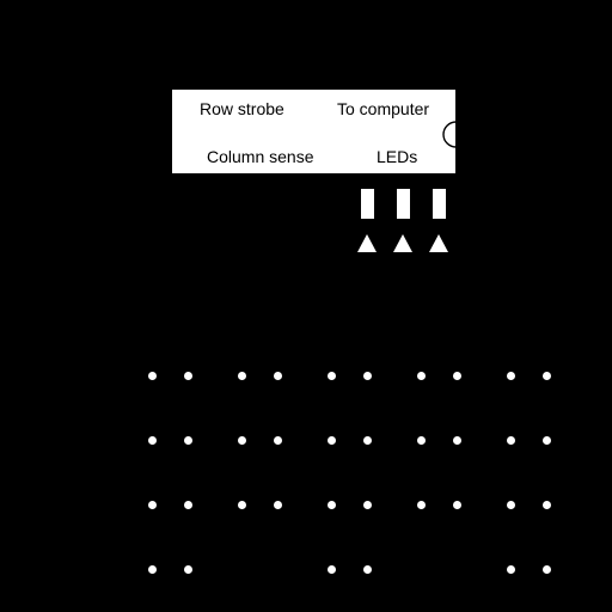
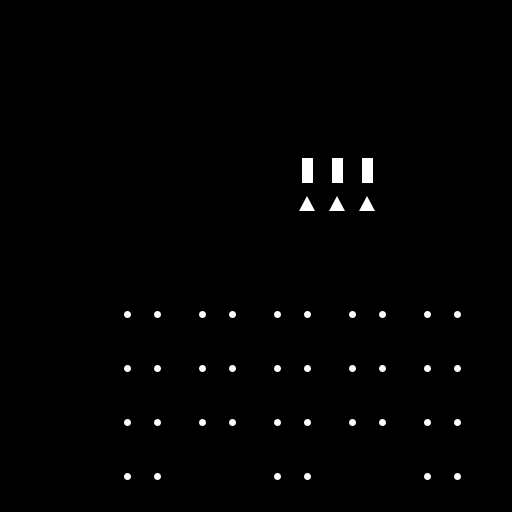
- Row strobe
- To computer
- Column sense
- LEDs
